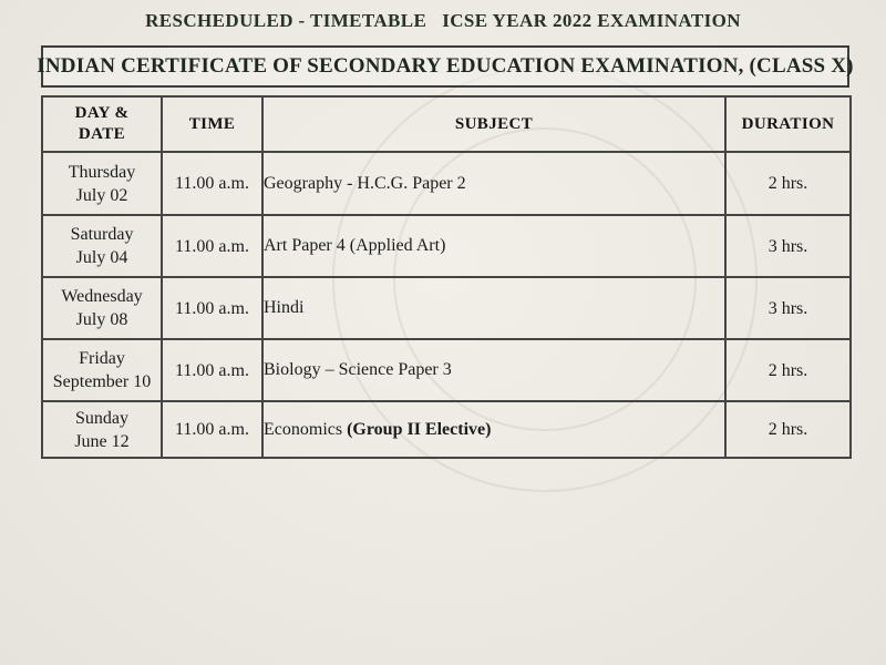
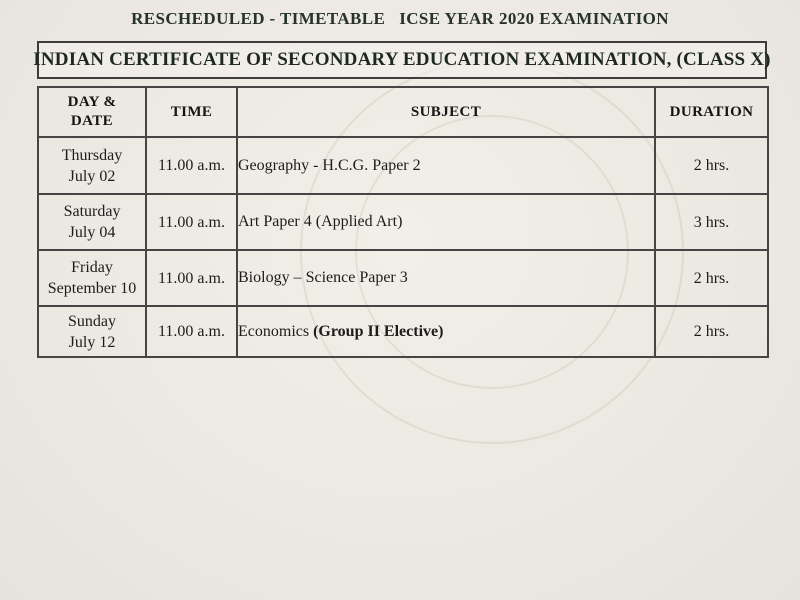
- RESCHEDULED - TIMETABLE ICSE YEAR 2022 EXAMINATION
+ RESCHEDULED - TIMETABLE ICSE YEAR 2020 EXAMINATION
  INDIAN CERTIFICATE OF SECONDARY EDUCATION EXAMINATION, (CLASS X)
  DAY & DATE	TIME	SUBJECT	DURATION
  Thursday July 02	11.00 a.m.	Geography - H.C.G. Paper 2	2 hrs.
  Saturday July 04	11.00 a.m.	Art Paper 4 (Applied Art)	3 hrs.
- Wednesday July 08	11.00 a.m.	Hindi	3 hrs.
  Friday September 10	11.00 a.m.	Biology – Science Paper 3	2 hrs.
- Sunday June 12	11.00 a.m.	Economics (Group II Elective)	2 hrs.
+ Sunday July 12	11.00 a.m.	Economics (Group II Elective)	2 hrs.
